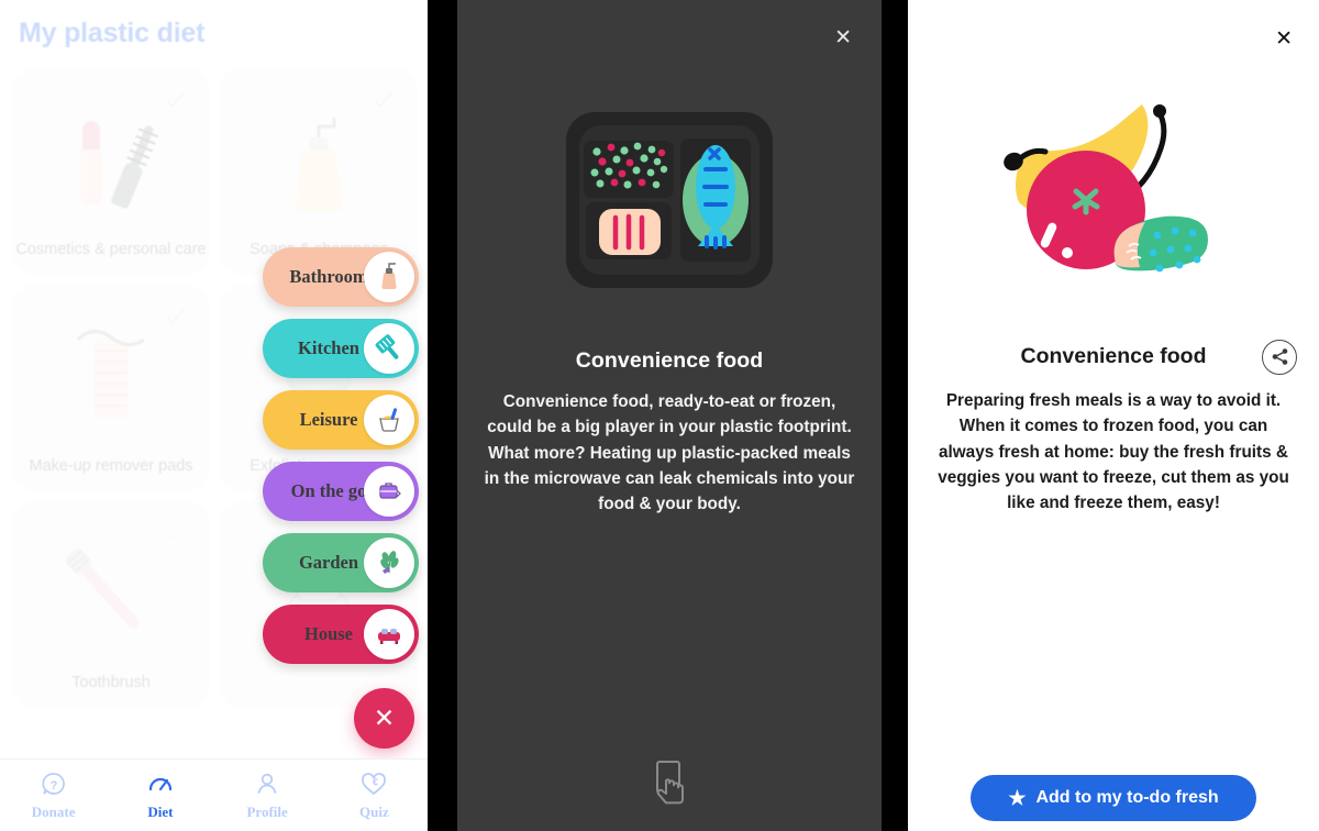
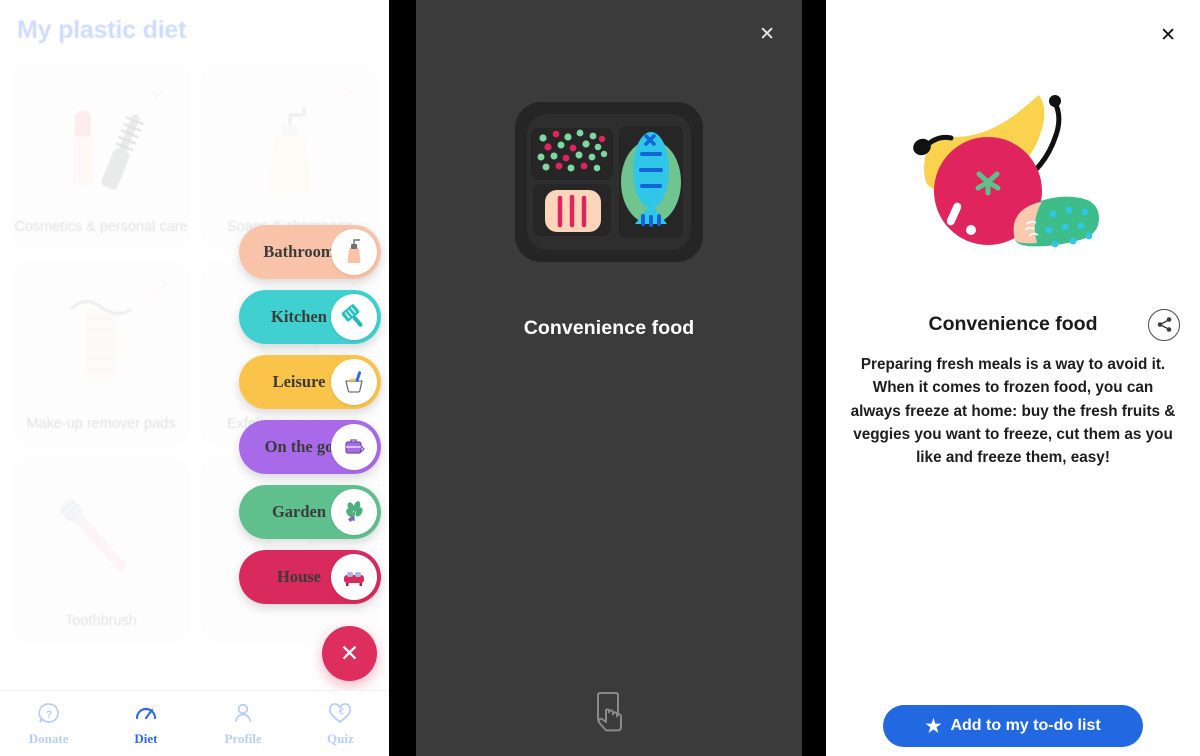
  My plastic diet
  Cosmetics & personal care
  Make-up remover pads
  Toothbrush
  Bathroom
  Kitchen
  Leisure
  On the go
  Garden
  House
  ✕
  ?
  Donate
  Diet
  Profile
  €
  Quiz
  ✕
  Convenience food
- Convenience food, ready-to-eat or frozen, could be a big player in your plastic footprint. What more? Heating up plastic-packed meals in the microwave can leak chemicals into your food & your body.
  ✕
  Convenience food
- Preparing fresh meals is a way to avoid it. When it comes to frozen food, you can always fresh at home: buy the fresh fruits & veggies you want to freeze, cut them as you like and freeze them, easy!
+ Preparing fresh meals is a way to avoid it. When it comes to frozen food, you can always freeze at home: buy the fresh fruits & veggies you want to freeze, cut them as you like and freeze them, easy!
  ★
- Add to my to-do fresh
+ Add to my to-do list
